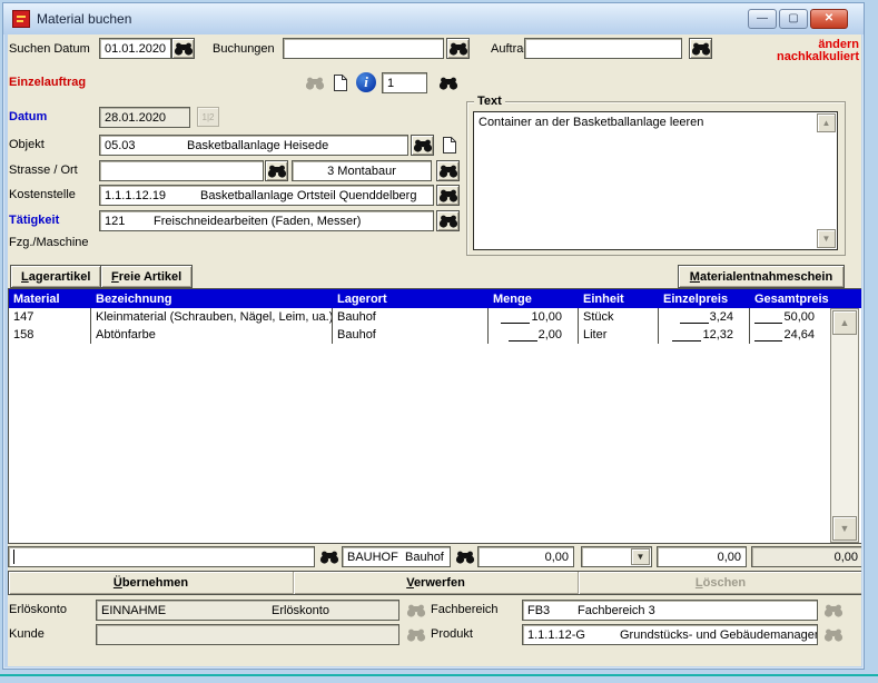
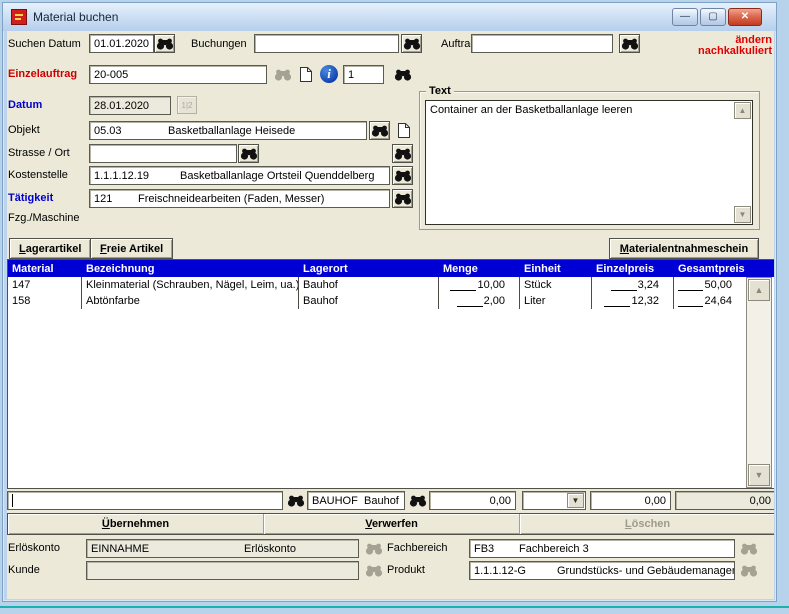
  Material buchen
  —
  ▢
  ✕
  Suchen Datum
  01.01.2020
  Buchungen
  Auftra
  ändern
  nachkalkuliert
  Einzelauftrag
+ 20-005
  i
  1
  Datum
  28.01.2020
  1|2
  Objekt
  05.03
  Basketballanlage Heisede
  Strasse / Ort
- 3 Montabaur
  Kostenstelle
  1.1.1.12.19
  Basketballanlage Ortsteil Quenddelberg
  Tätigkeit
  121
  Freischneidearbeiten (Faden, Messer)
  Fzg./Maschine
  Text
  Container an der Basketballanlage leeren
  ▲
  ▼
  Lagerartikel
  Freie Artikel
  Materialentnahmeschein
  Material
  Bezeichnung
  Lagerort
  Menge
  Einheit
  Einzelpreis
  Gesamtpreis
  147
  Kleinmaterial (Schrauben, Nägel, Leim, ua.)
  Bauhof
  10,00
  Stück
  3,24
  50,00
  158
  Abtönfarbe
  Bauhof
  2,00
  Liter
  12,32
  24,64
  ▲
  ▼
  BAUHOF
  Bauhof
  0,00
  ▼
  0,00
  0,00
  Übernehmen
  Verwerfen
  Löschen
  Erlöskonto
  EINNAHME
  Erlöskonto
  Fachbereich
  FB3
  Fachbereich 3
  Kunde
  Produkt
  1.1.1.12-G
  Grundstücks- und Gebäudemanage
